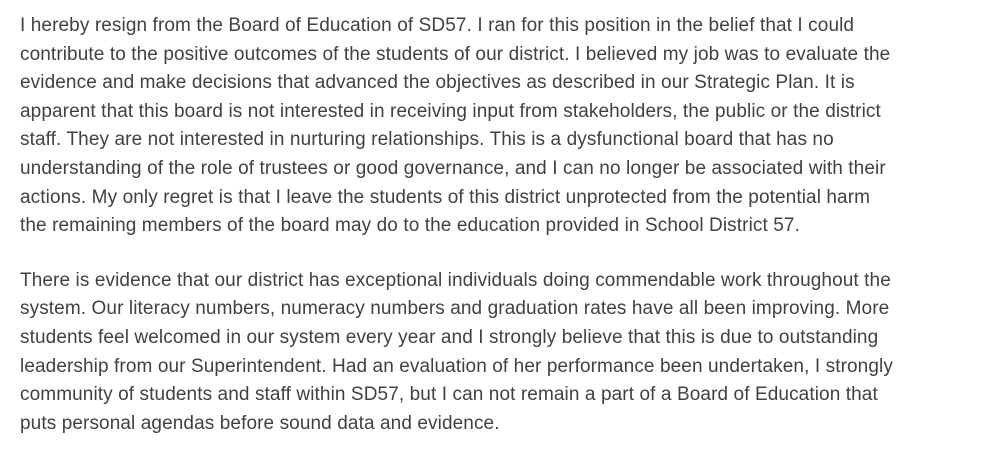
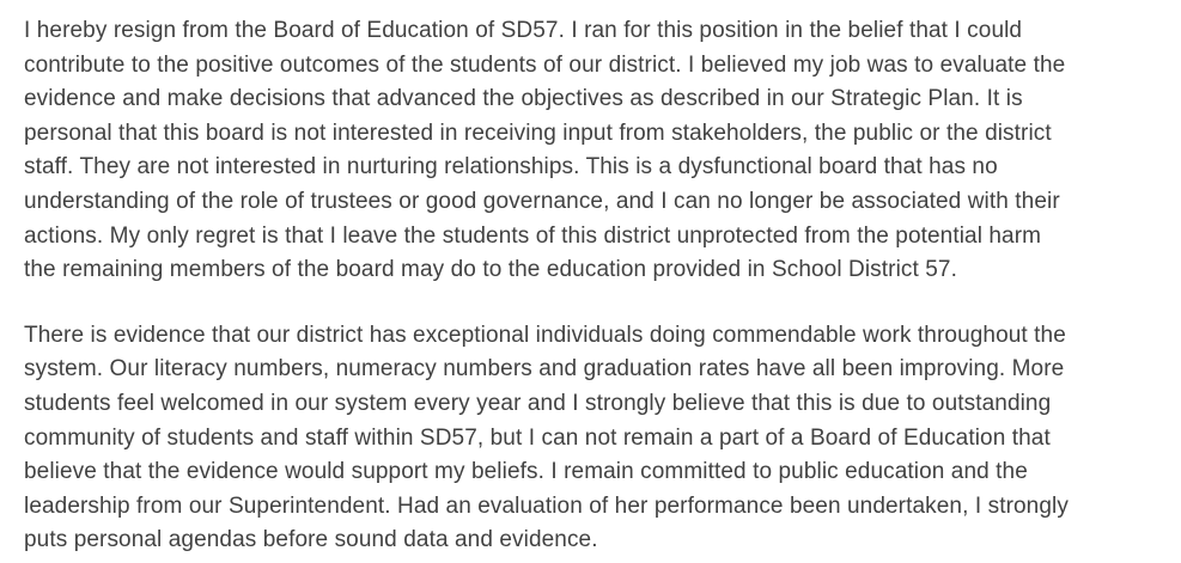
  I hereby resign from the Board of Education of SD57. I ran for this position in the belief that I could
  contribute to the positive outcomes of the students of our district. I believed my job was to evaluate the
  evidence and make decisions that advanced the objectives as described in our Strategic Plan. It is
- apparent that this board is not interested in receiving input from stakeholders, the public or the district
+ personal that this board is not interested in receiving input from stakeholders, the public or the district
  staff. They are not interested in nurturing relationships. This is a dysfunctional board that has no
  understanding of the role of trustees or good governance, and I can no longer be associated with their
  actions. My only regret is that I leave the students of this district unprotected from the potential harm
  the remaining members of the board may do to the education provided in School District 57.
  There is evidence that our district has exceptional individuals doing commendable work throughout the
  system. Our literacy numbers, numeracy numbers and graduation rates have all been improving. More
  students feel welcomed in our system every year and I strongly believe that this is due to outstanding
- leadership from our Superintendent. Had an evaluation of her performance been undertaken, I strongly
+ community of students and staff within SD57, but I can not remain a part of a Board of Education that
+ believe that the evidence would support my beliefs. I remain committed to public education and the
- community of students and staff within SD57, but I can not remain a part of a Board of Education that
+ leadership from our Superintendent. Had an evaluation of her performance been undertaken, I strongly
  puts personal agendas before sound data and evidence.
